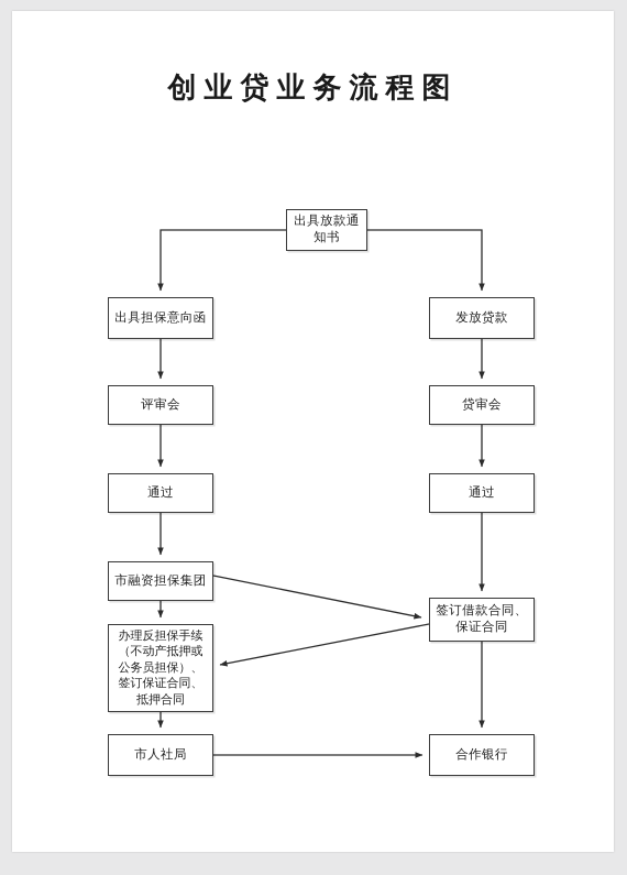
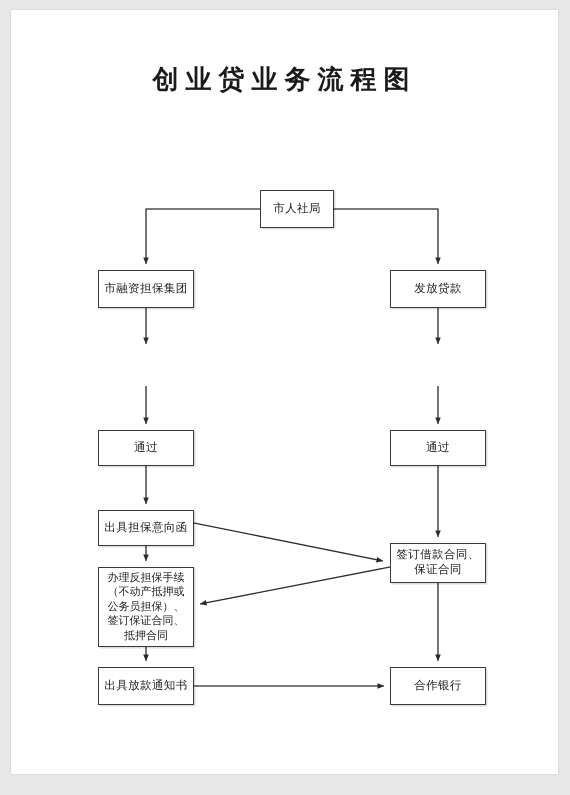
  创业贷业务流程图
- 出具放款通知书
+ 市人社局
- 出具担保意向函
+ 市融资担保集团
  发放贷款
- 评审会
- 贷审会
  通过
  通过
- 市融资担保集团
+ 出具担保意向函
  办理反担保手续
  （不动产抵押或
  公务员担保）、
  签订保证合同、
  抵押合同
  签订借款合同、
  保证合同
- 市人社局
+ 出具放款通知书
  合作银行
